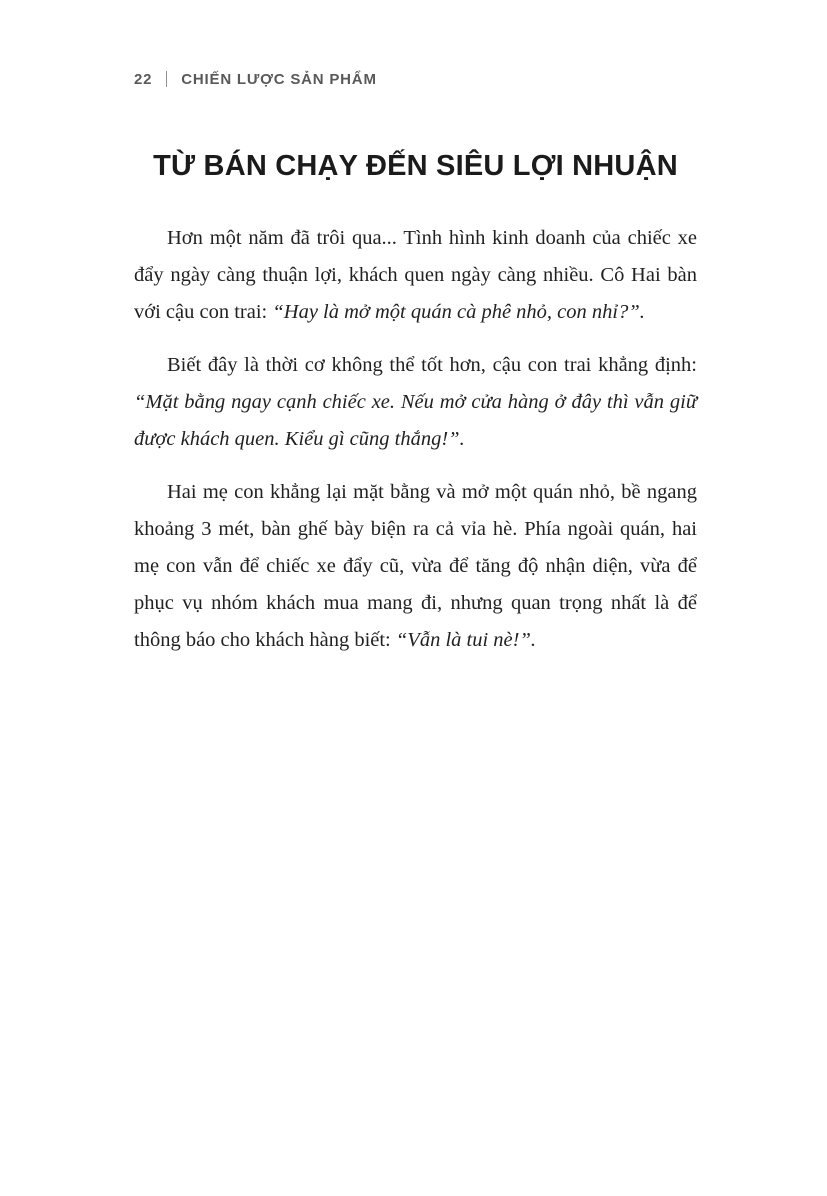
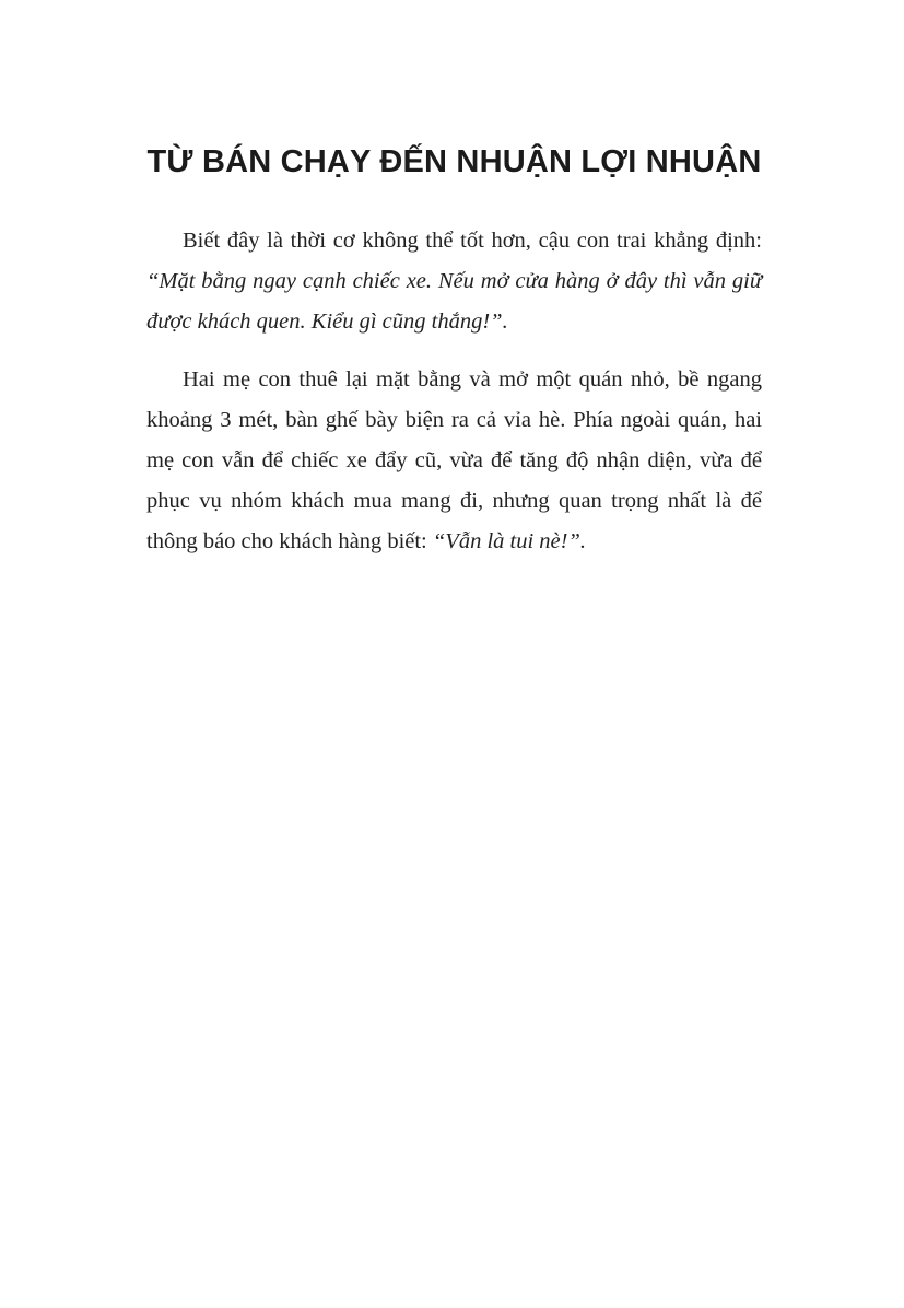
- 22
- CHIẾN LƯỢC SẢN PHẨM
- TỪ BÁN CHẠY ĐẾN SIÊU LỢI NHUẬN
+ TỪ BÁN CHẠY ĐẾN NHUẬN LỢI NHUẬN
- Hơn một năm đã trôi qua... Tình hình kinh doanh của chiếc xe đẩy ngày càng thuận lợi, khách quen ngày càng nhiều. Cô Hai bàn với cậu con trai: “Hay là mở một quán cà phê nhỏ, con nhỉ?”.
  Biết đây là thời cơ không thể tốt hơn, cậu con trai khẳng định: “Mặt bằng ngay cạnh chiếc xe. Nếu mở cửa hàng ở đây thì vẫn giữ được khách quen. Kiểu gì cũng thắng!”.
- Hai mẹ con khẳng lại mặt bằng và mở một quán nhỏ, bề ngang khoảng 3 mét, bàn ghế bày biện ra cả vỉa hè. Phía ngoài quán, hai mẹ con vẫn để chiếc xe đẩy cũ, vừa để tăng độ nhận diện, vừa để phục vụ nhóm khách mua mang đi, nhưng quan trọng nhất là để thông báo cho khách hàng biết: “Vẫn là tui nè!”.
+ Hai mẹ con thuê lại mặt bằng và mở một quán nhỏ, bề ngang khoảng 3 mét, bàn ghế bày biện ra cả vỉa hè. Phía ngoài quán, hai mẹ con vẫn để chiếc xe đẩy cũ, vừa để tăng độ nhận diện, vừa để phục vụ nhóm khách mua mang đi, nhưng quan trọng nhất là để thông báo cho khách hàng biết: “Vẫn là tui nè!”.
